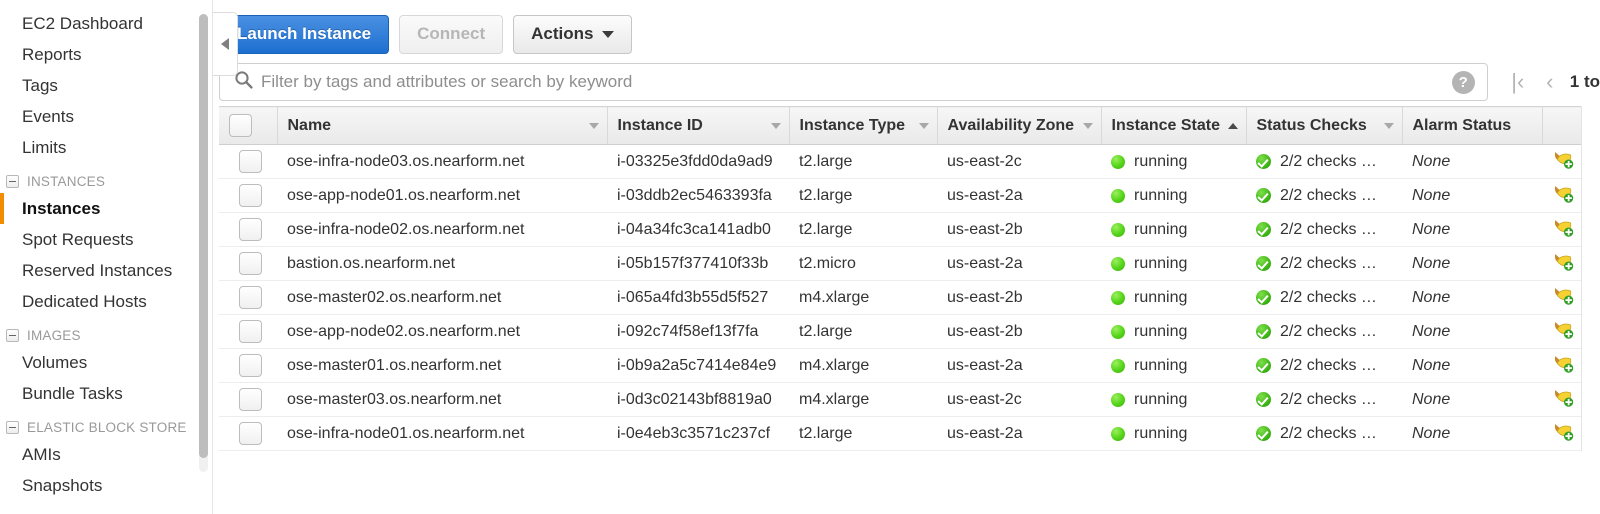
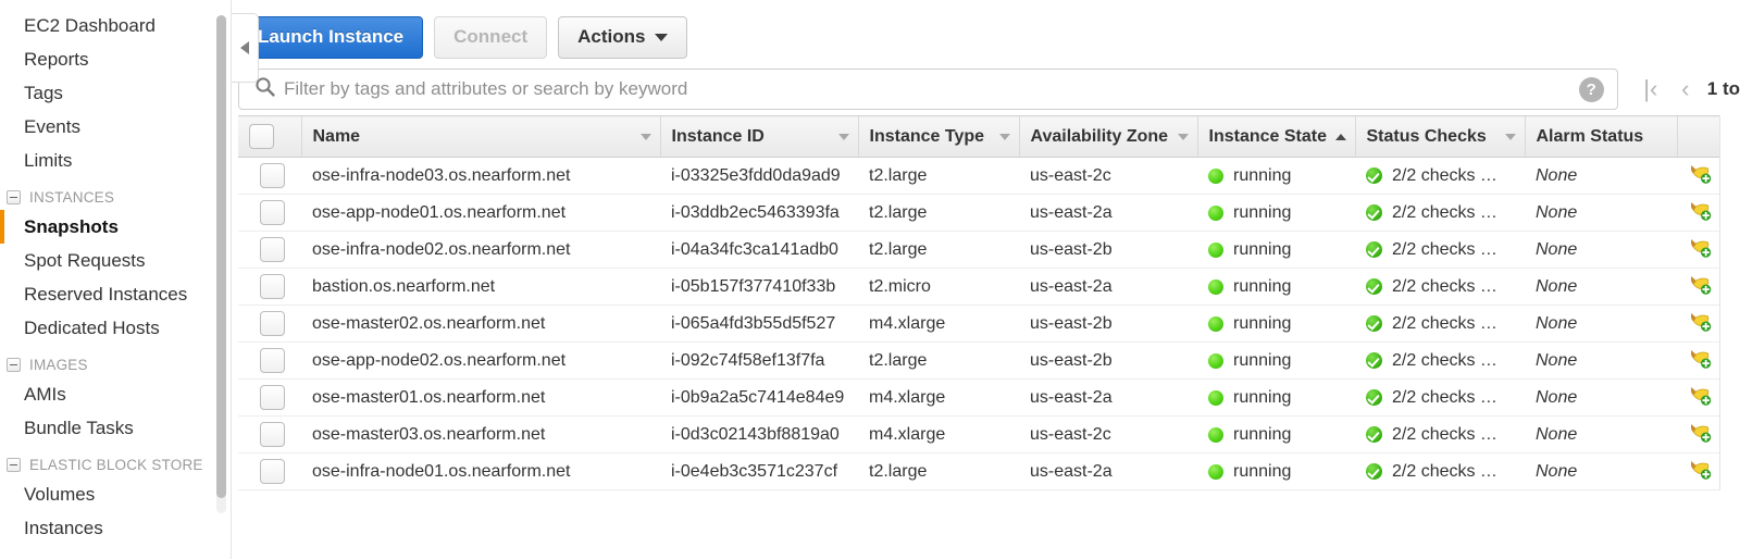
  EC2 Dashboard
  Reports
  Tags
  Events
  Limits
  INSTANCES
- Instances
+ Snapshots
  Spot Requests
  Reserved Instances
  Dedicated Hosts
  IMAGES
- Volumes
+ AMIs
  Bundle Tasks
  ELASTIC BLOCK STORE
- AMIs
+ Volumes
- Snapshots
+ Instances
  Launch Instance
  Connect
  Actions
  Filter by tags and attributes or search by keyword
  ?
  |‹
  ‹
  1 to
  	Name	Instance ID	Instance Type	Availability Zone	Instance State	Status Checks	Alarm Status
  	ose-infra-node03.os.nearform.net	i-03325e3fdd0da9ad9	t2.large	us-east-2c	running	2/2 checks …	None
  	ose-app-node01.os.nearform.net	i-03ddb2ec5463393fa	t2.large	us-east-2a	running	2/2 checks …	None
  	ose-infra-node02.os.nearform.net	i-04a34fc3ca141adb0	t2.large	us-east-2b	running	2/2 checks …	None
  	bastion.os.nearform.net	i-05b157f377410f33b	t2.micro	us-east-2a	running	2/2 checks …	None
  	ose-master02.os.nearform.net	i-065a4fd3b55d5f527	m4.xlarge	us-east-2b	running	2/2 checks …	None
  	ose-app-node02.os.nearform.net	i-092c74f58ef13f7fa	t2.large	us-east-2b	running	2/2 checks …	None
  	ose-master01.os.nearform.net	i-0b9a2a5c7414e84e9	m4.xlarge	us-east-2a	running	2/2 checks …	None
  	ose-master03.os.nearform.net	i-0d3c02143bf8819a0	m4.xlarge	us-east-2c	running	2/2 checks …	None
  	ose-infra-node01.os.nearform.net	i-0e4eb3c3571c237cf	t2.large	us-east-2a	running	2/2 checks …	None
